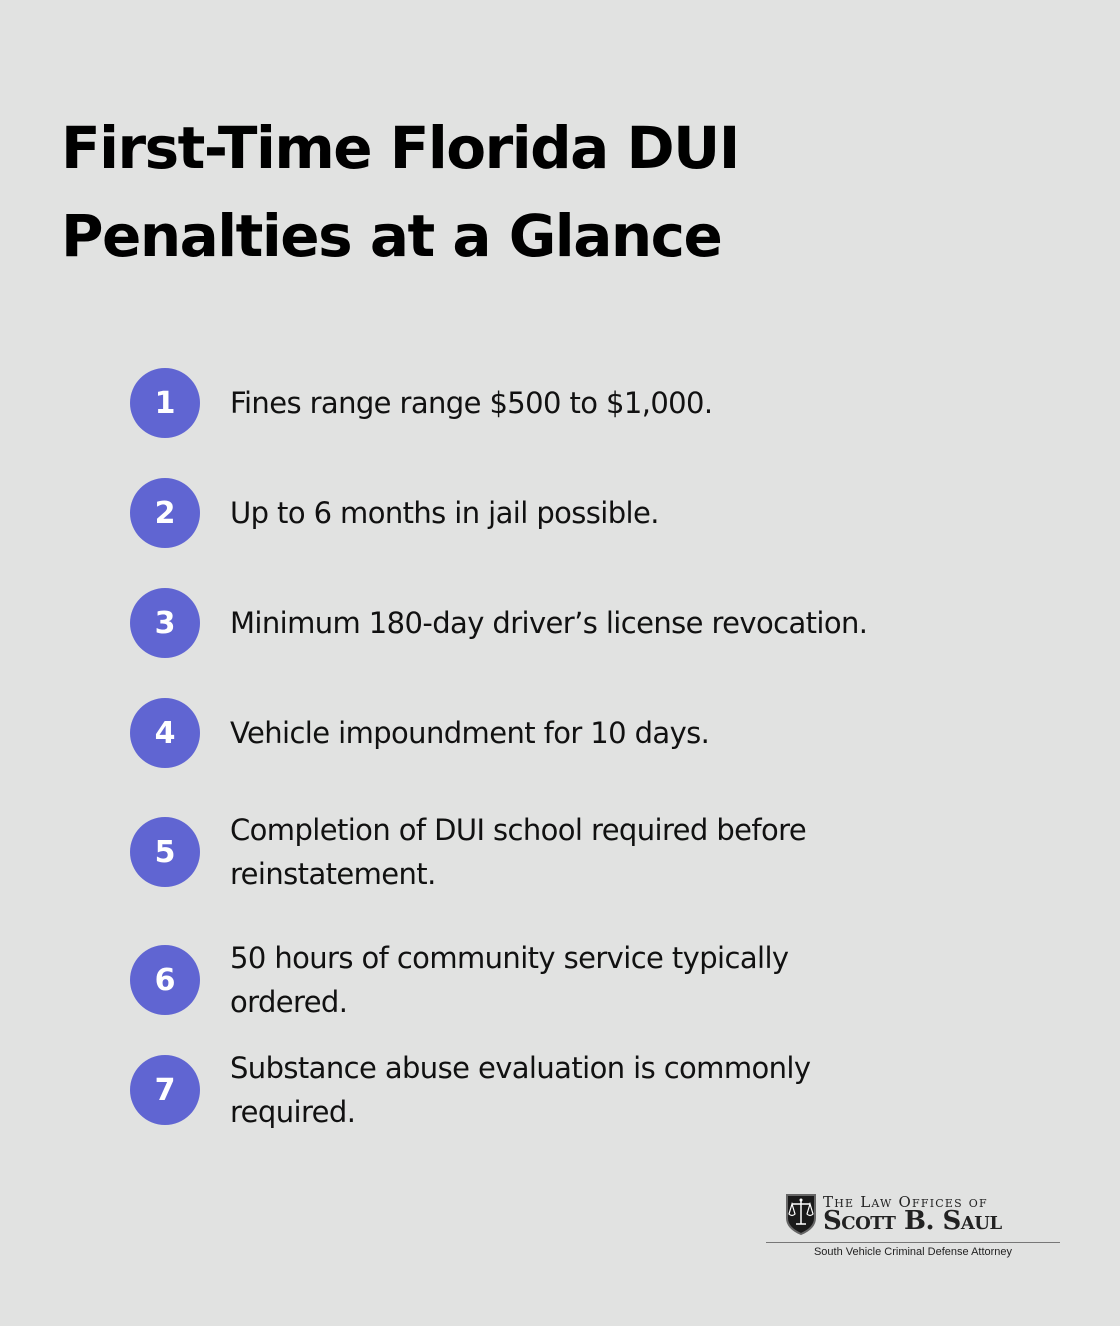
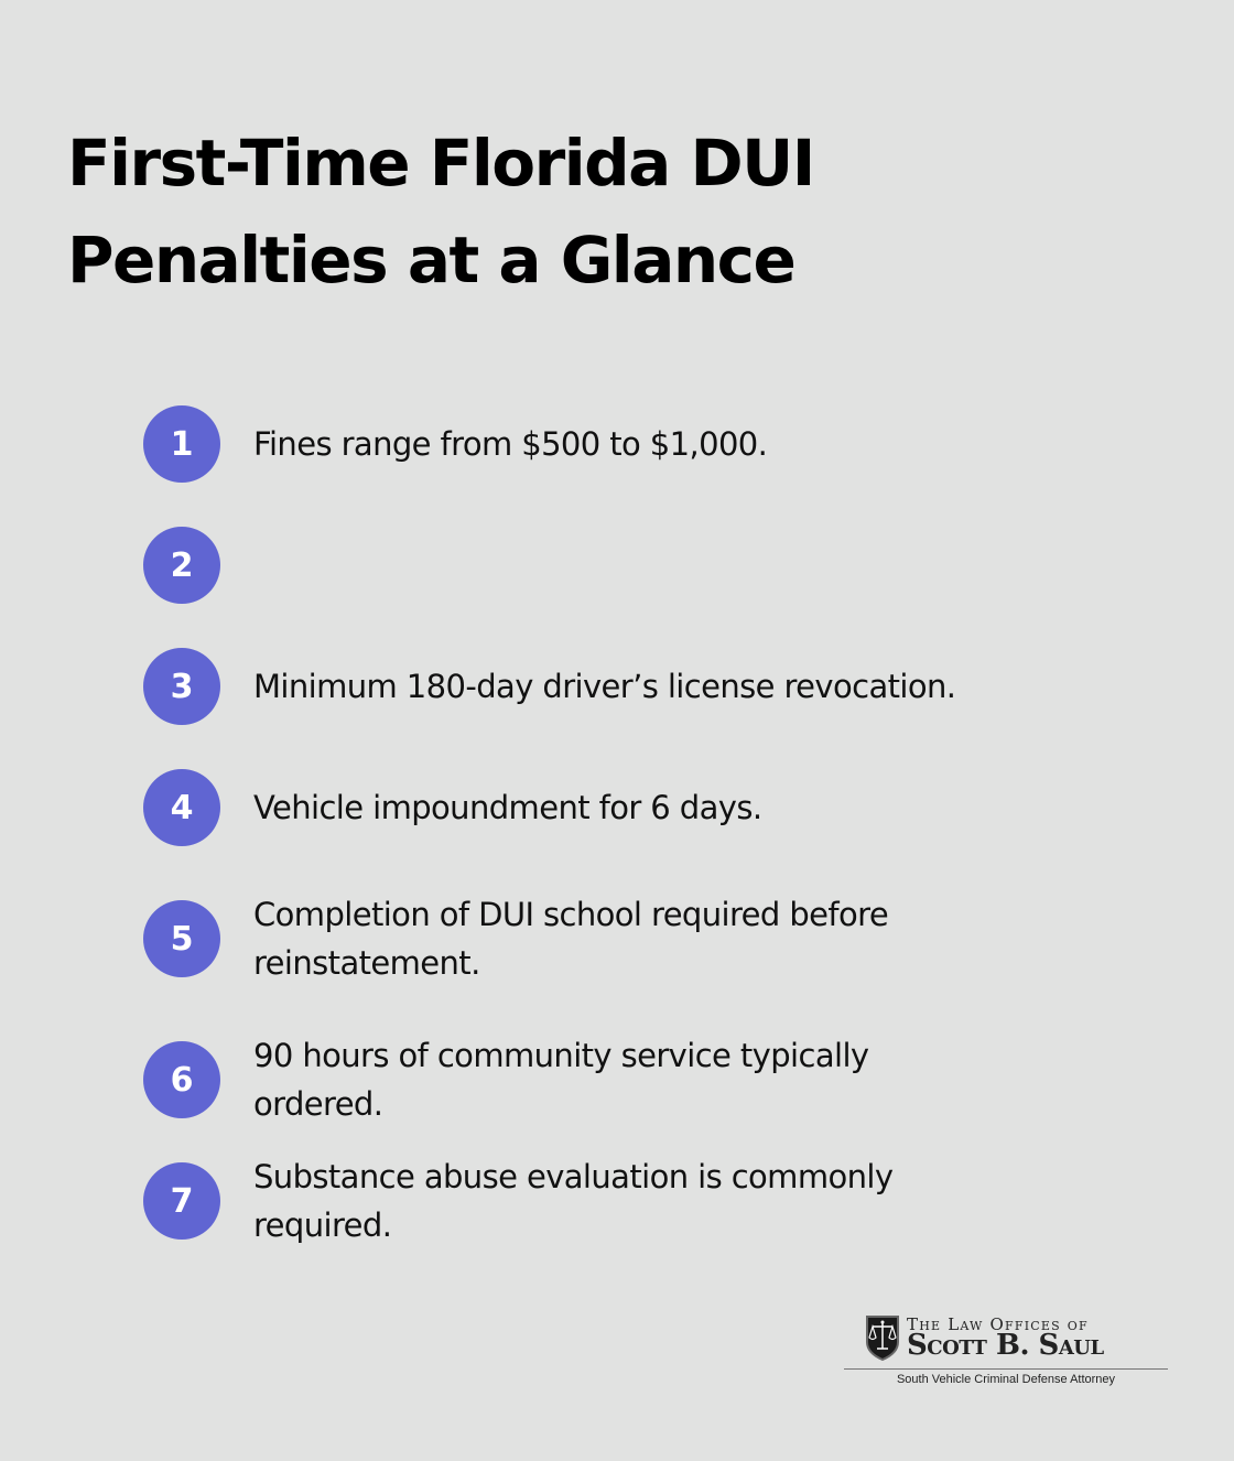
  First-Time Florida DUI Penalties at a Glance
  1
- Fines range range $500 to $1,000.
+ Fines range from $500 to $1,000.
  2
- Up to 6 months in jail possible.
  3
  Minimum 180-day driver’s license revocation.
  4
- Vehicle impoundment for 10 days.
+ Vehicle impoundment for 6 days.
  5
  Completion of DUI school required before reinstatement.
  6
- 50 hours of community service typically ordered.
+ 90 hours of community service typically ordered.
  7
  Substance abuse evaluation is commonly required.
  The Law Offices of
  Scott B. Saul
  South Vehicle Criminal Defense Attorney
